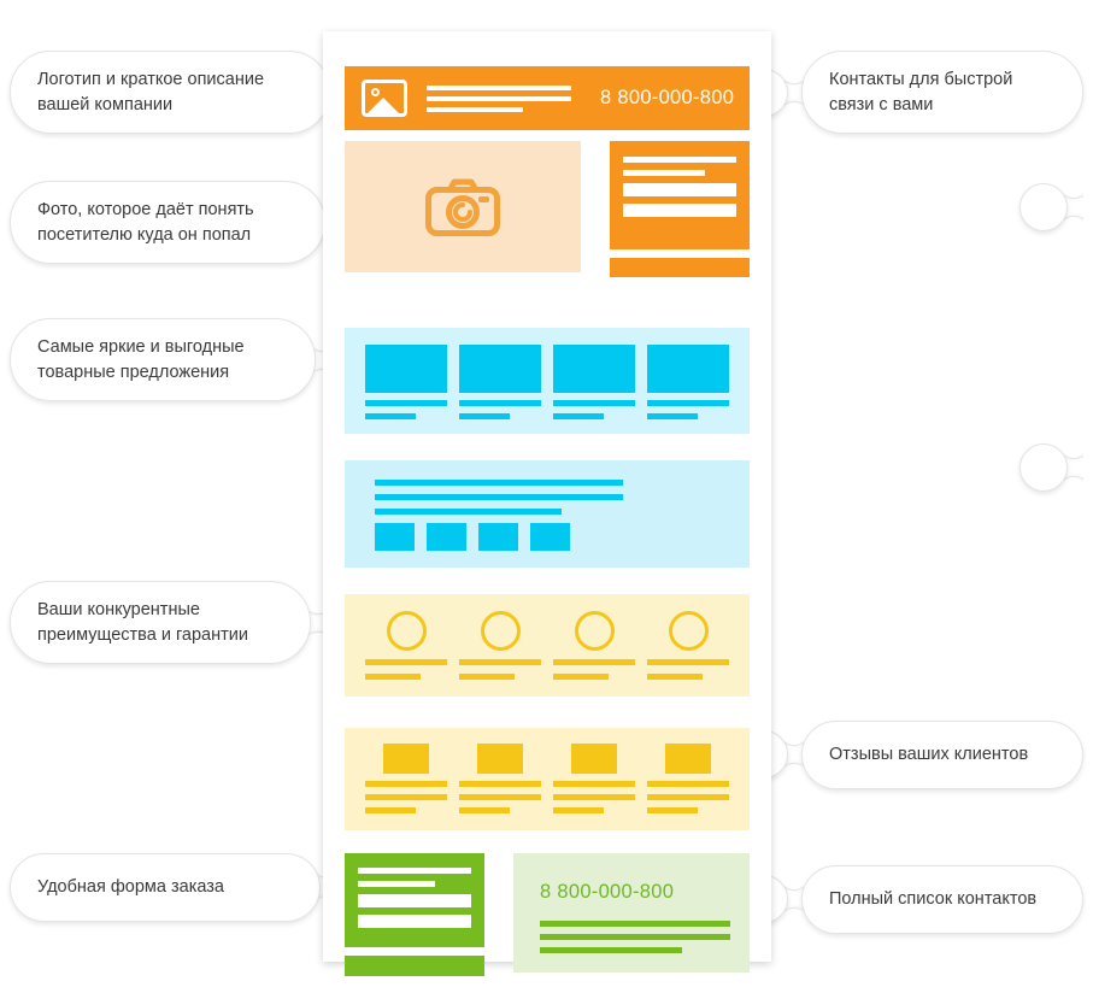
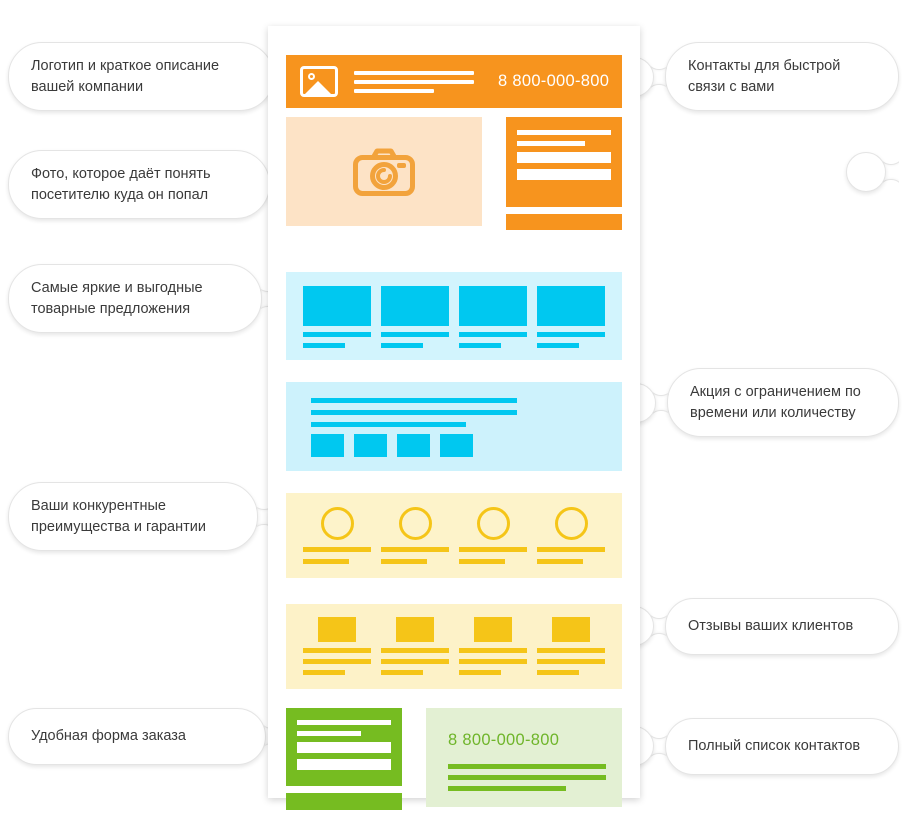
  8 800-000-800
  8 800-000-800
  Логотип и краткое описание
  вашей компании
  Фото, которое даёт понять
  посетителю куда он попал
  Самые яркие и выгодные
  товарные предложения
  Ваши конкурентные
  преимущества и гарантии
  Удобная форма заказа
  Контакты для быстрой
  связи с вами
+ Акция с ограничением по
+ времени или количеству
  Отзывы ваших клиентов
  Полный список контактов
